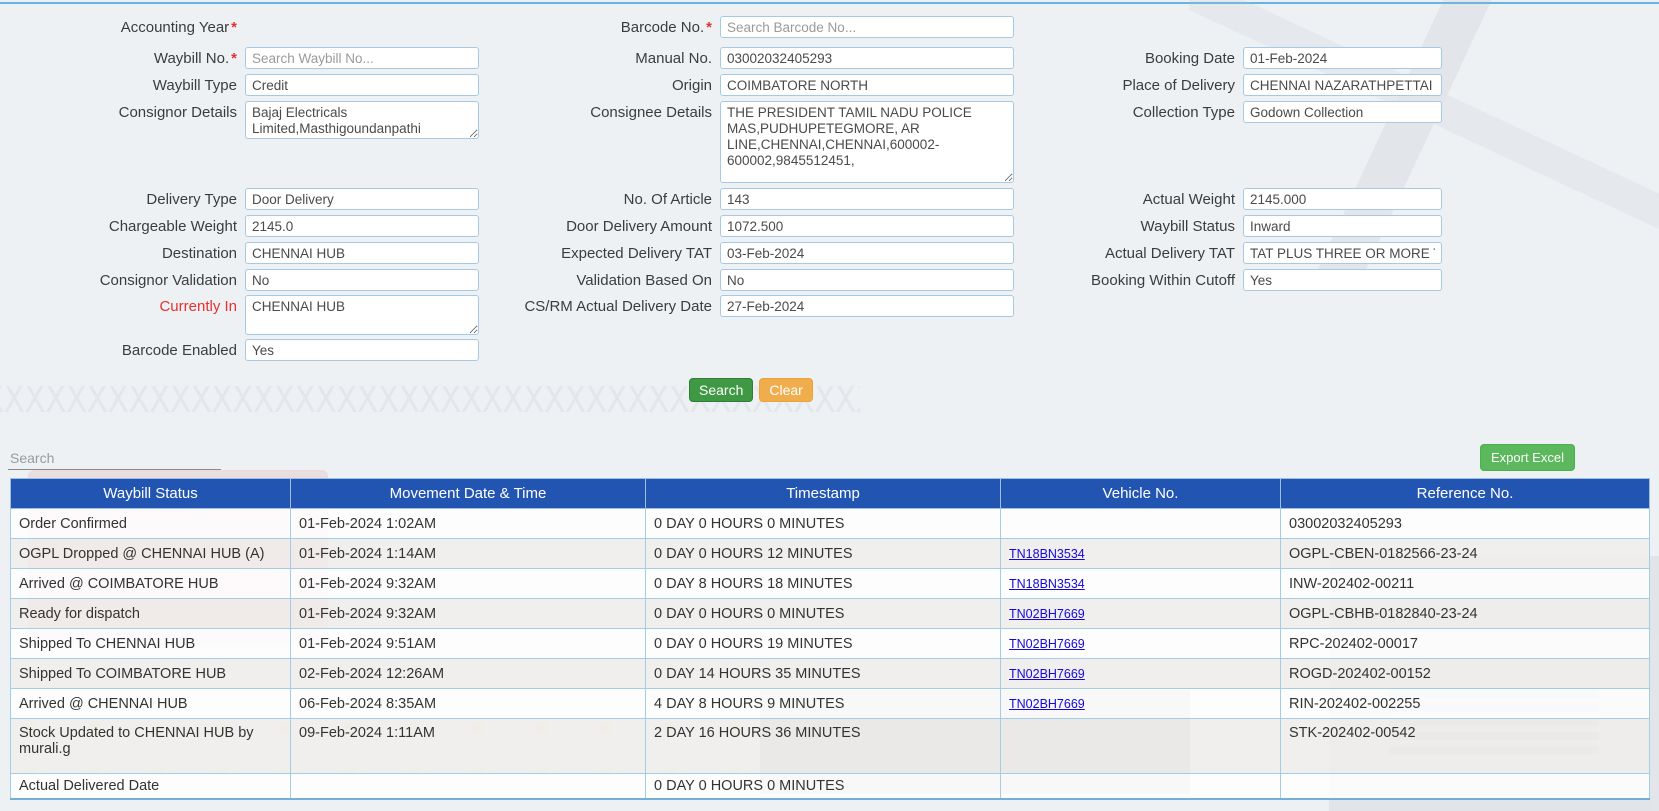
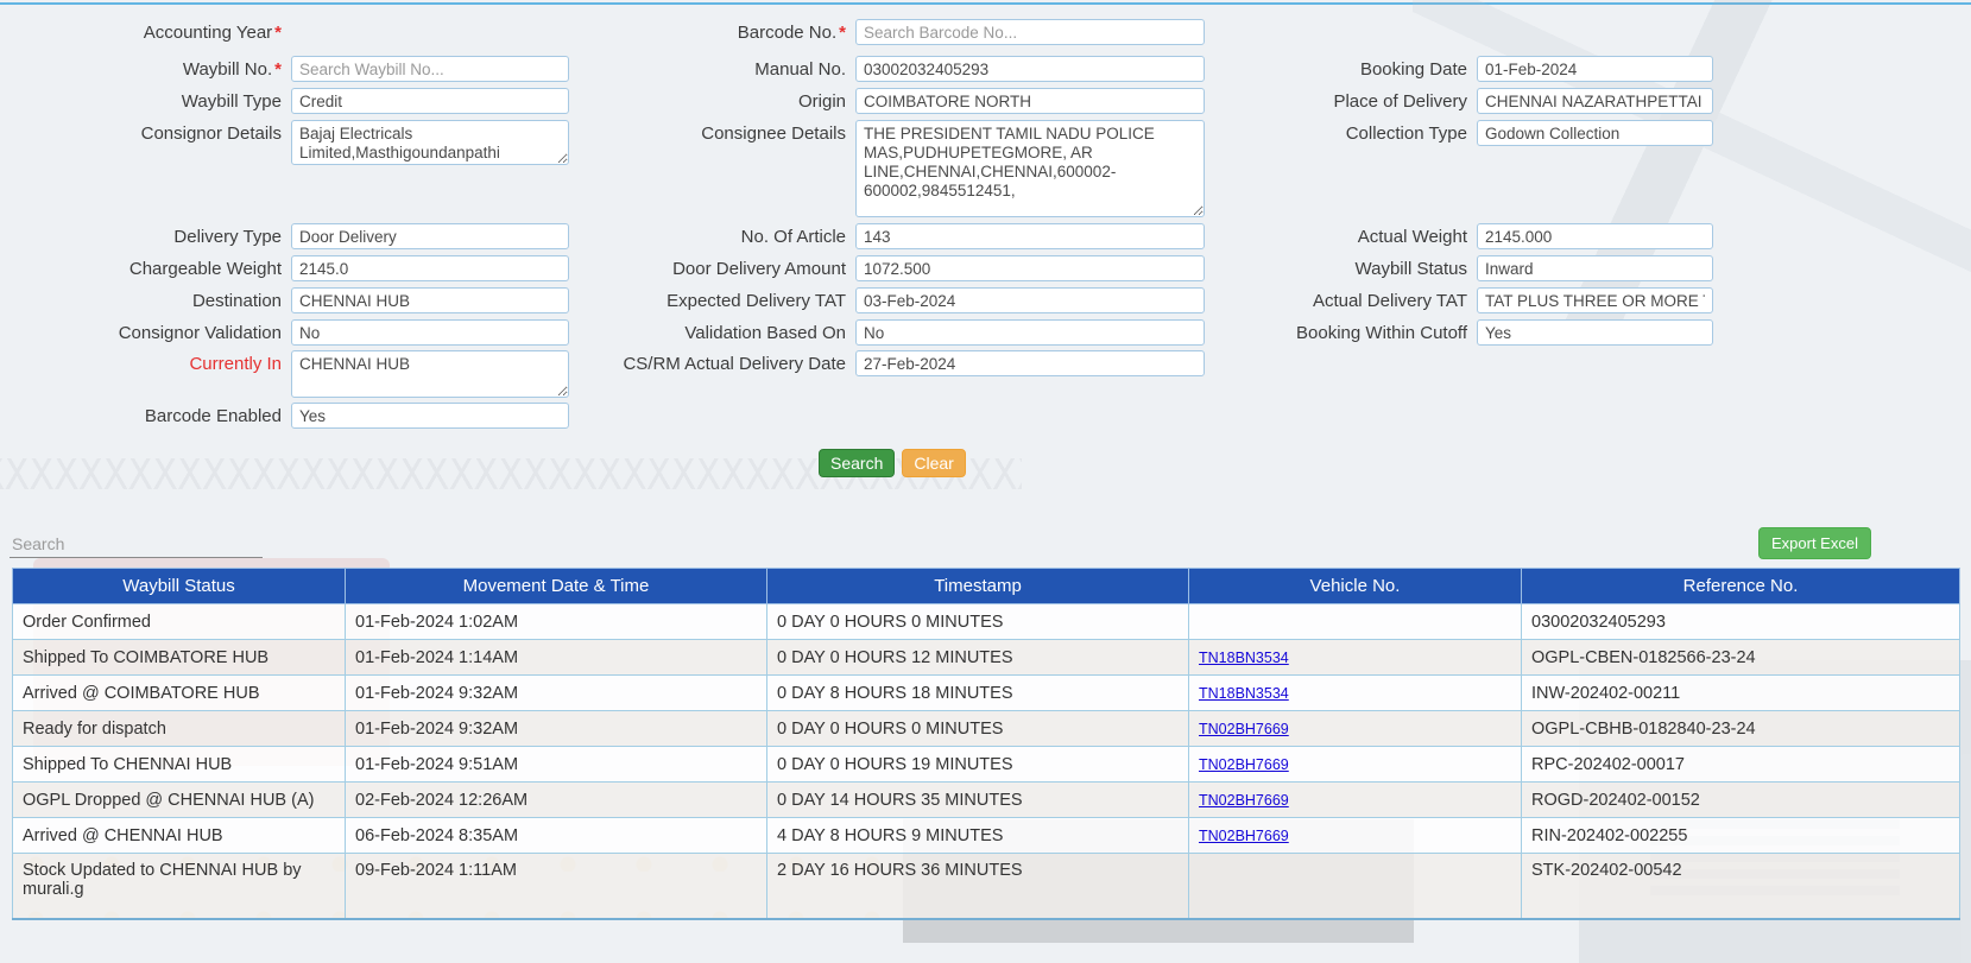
  Accounting Year*
  Waybill No.*
  Search Waybill No...
  Waybill Type
  Credit
  Consignor Details
  Delivery Type
  Door Delivery
  Chargeable Weight
  2145.0
  Destination
  CHENNAI HUB
  Consignor Validation
  No
  Currently In
  CHENNAI HUB
  Barcode Enabled
  Yes
  Barcode No.*
  Search Barcode No...
  Manual No.
  03002032405293
  Origin
  COIMBATORE NORTH
  Consignee Details
  No. Of Article
  143
  Door Delivery Amount
  1072.500
  Expected Delivery TAT
  03-Feb-2024
  Validation Based On
  No
  CS/RM Actual Delivery Date
  27-Feb-2024
  Booking Date
  01-Feb-2024
  Place of Delivery
  CHENNAI NAZARATHPETTAI
  Collection Type
  Godown Collection
  Actual Weight
  2145.000
  Waybill Status
  Inward
  Actual Delivery TAT
  TAT PLUS THREE OR MORE
  Booking Within Cutoff
  Yes
  Search
  Clear
  Search
  Export Excel
  Waybill Status	Movement Date & Time	Timestamp	Vehicle No.	Reference No.
  Order Confirmed	01-Feb-2024 1:02AM	0 DAY 0 HOURS 0 MINUTES		03002032405293
- OGPL Dropped @ CHENNAI HUB (A)	01-Feb-2024 1:14AM	0 DAY 0 HOURS 12 MINUTES	TN18BN3534	OGPL-CBEN-0182566-23-24
+ Shipped To COIMBATORE HUB	01-Feb-2024 1:14AM	0 DAY 0 HOURS 12 MINUTES	TN18BN3534	OGPL-CBEN-0182566-23-24
  Arrived @ COIMBATORE HUB	01-Feb-2024 9:32AM	0 DAY 8 HOURS 18 MINUTES	TN18BN3534	INW-202402-00211
  Ready for dispatch	01-Feb-2024 9:32AM	0 DAY 0 HOURS 0 MINUTES	TN02BH7669	OGPL-CBHB-0182840-23-24
  Shipped To CHENNAI HUB	01-Feb-2024 9:51AM	0 DAY 0 HOURS 19 MINUTES	TN02BH7669	RPC-202402-00017
- Shipped To COIMBATORE HUB	02-Feb-2024 12:26AM	0 DAY 14 HOURS 35 MINUTES	TN02BH7669	ROGD-202402-00152
+ OGPL Dropped @ CHENNAI HUB (A)	02-Feb-2024 12:26AM	0 DAY 14 HOURS 35 MINUTES	TN02BH7669	ROGD-202402-00152
  Arrived @ CHENNAI HUB	06-Feb-2024 8:35AM	4 DAY 8 HOURS 9 MINUTES	TN02BH7669	RIN-202402-002255
  Stock Updated to CHENNAI HUB by murali.g	09-Feb-2024 1:11AM	2 DAY 16 HOURS 36 MINUTES		STK-202402-00542
- Actual Delivered Date		0 DAY 0 HOURS 0 MINUTES
